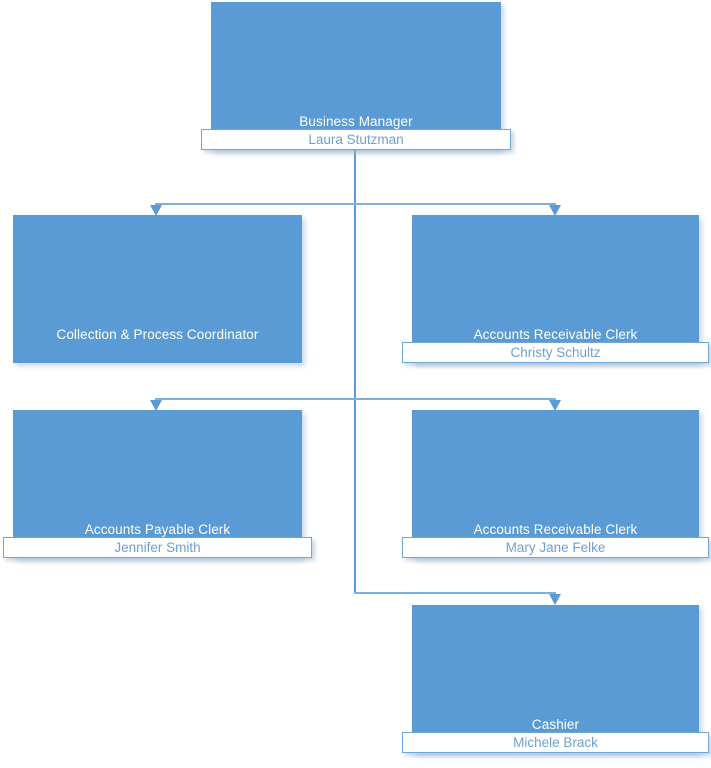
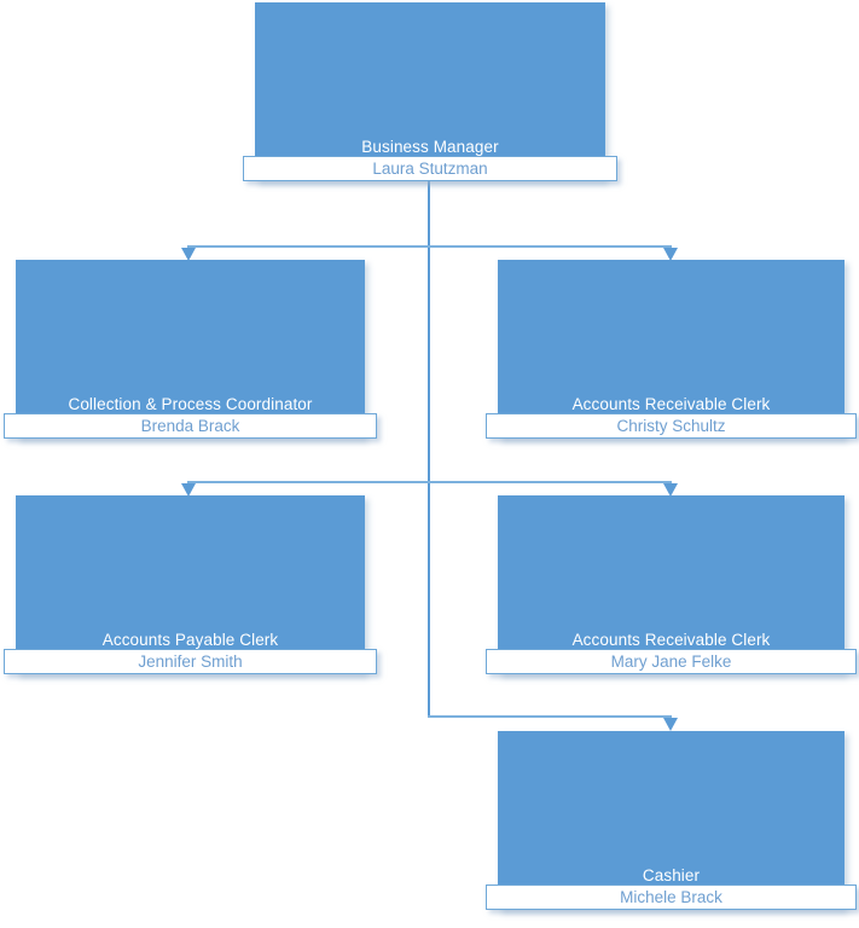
  Business Manager
  Laura Stutzman
  Collection & Process Coordinator
+ Brenda Brack
  Accounts Receivable Clerk
  Christy Schultz
  Accounts Payable Clerk
  Jennifer Smith
  Accounts Receivable Clerk
  Mary Jane Felke
  Cashier
  Michele Brack
